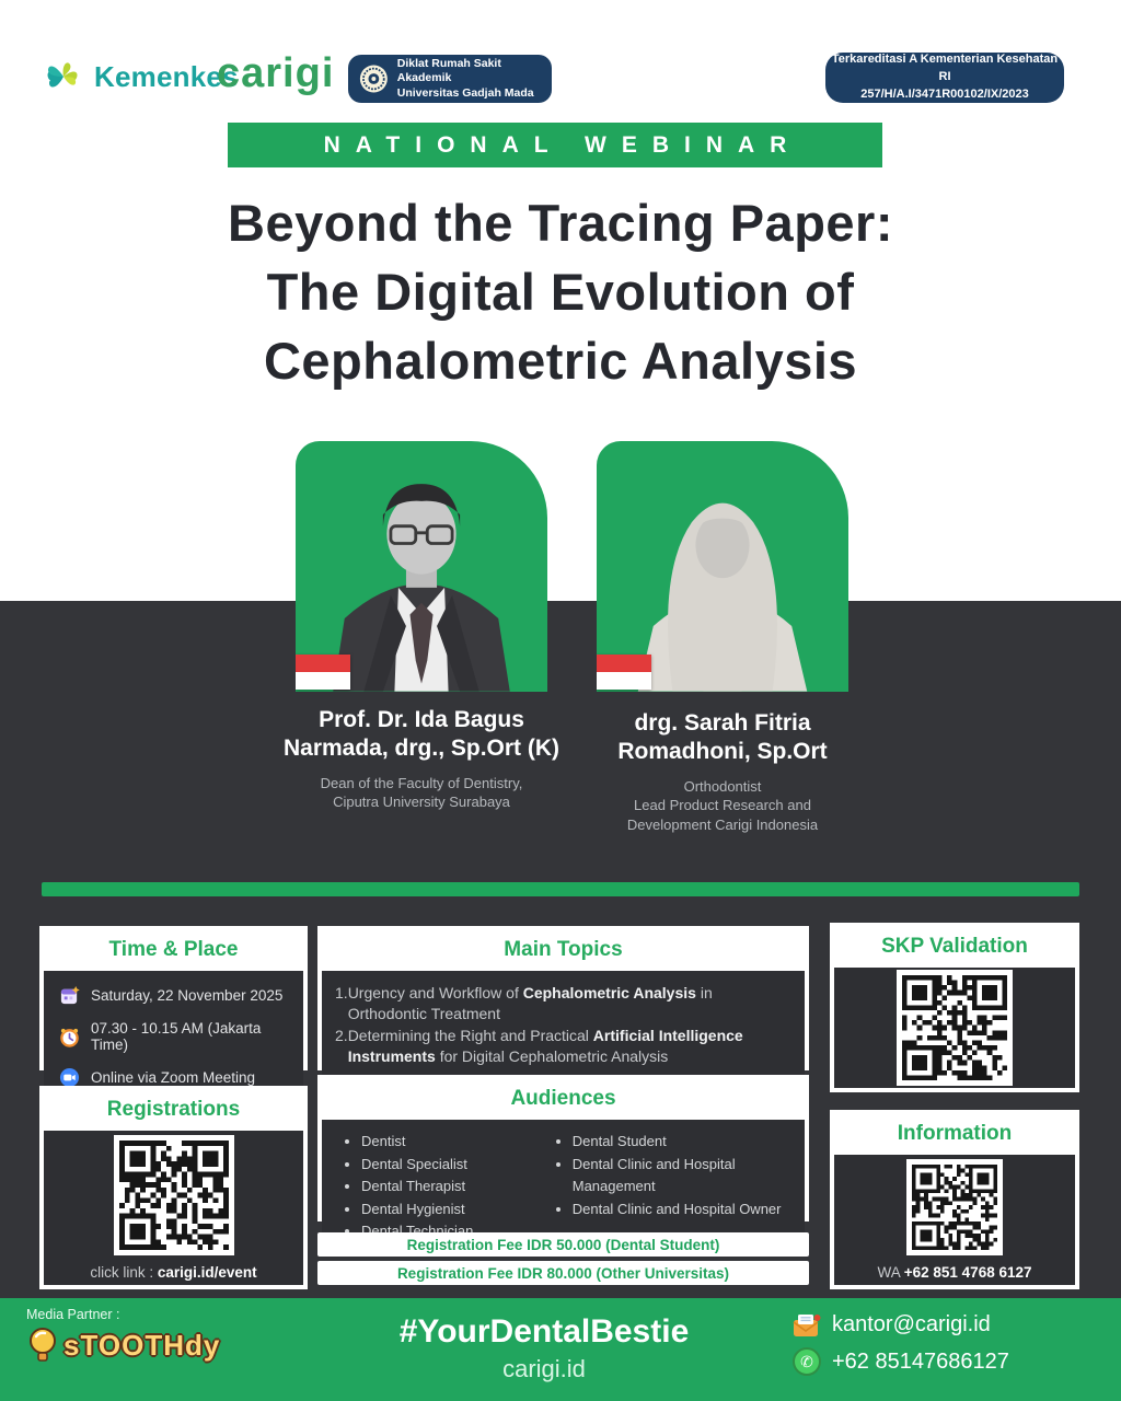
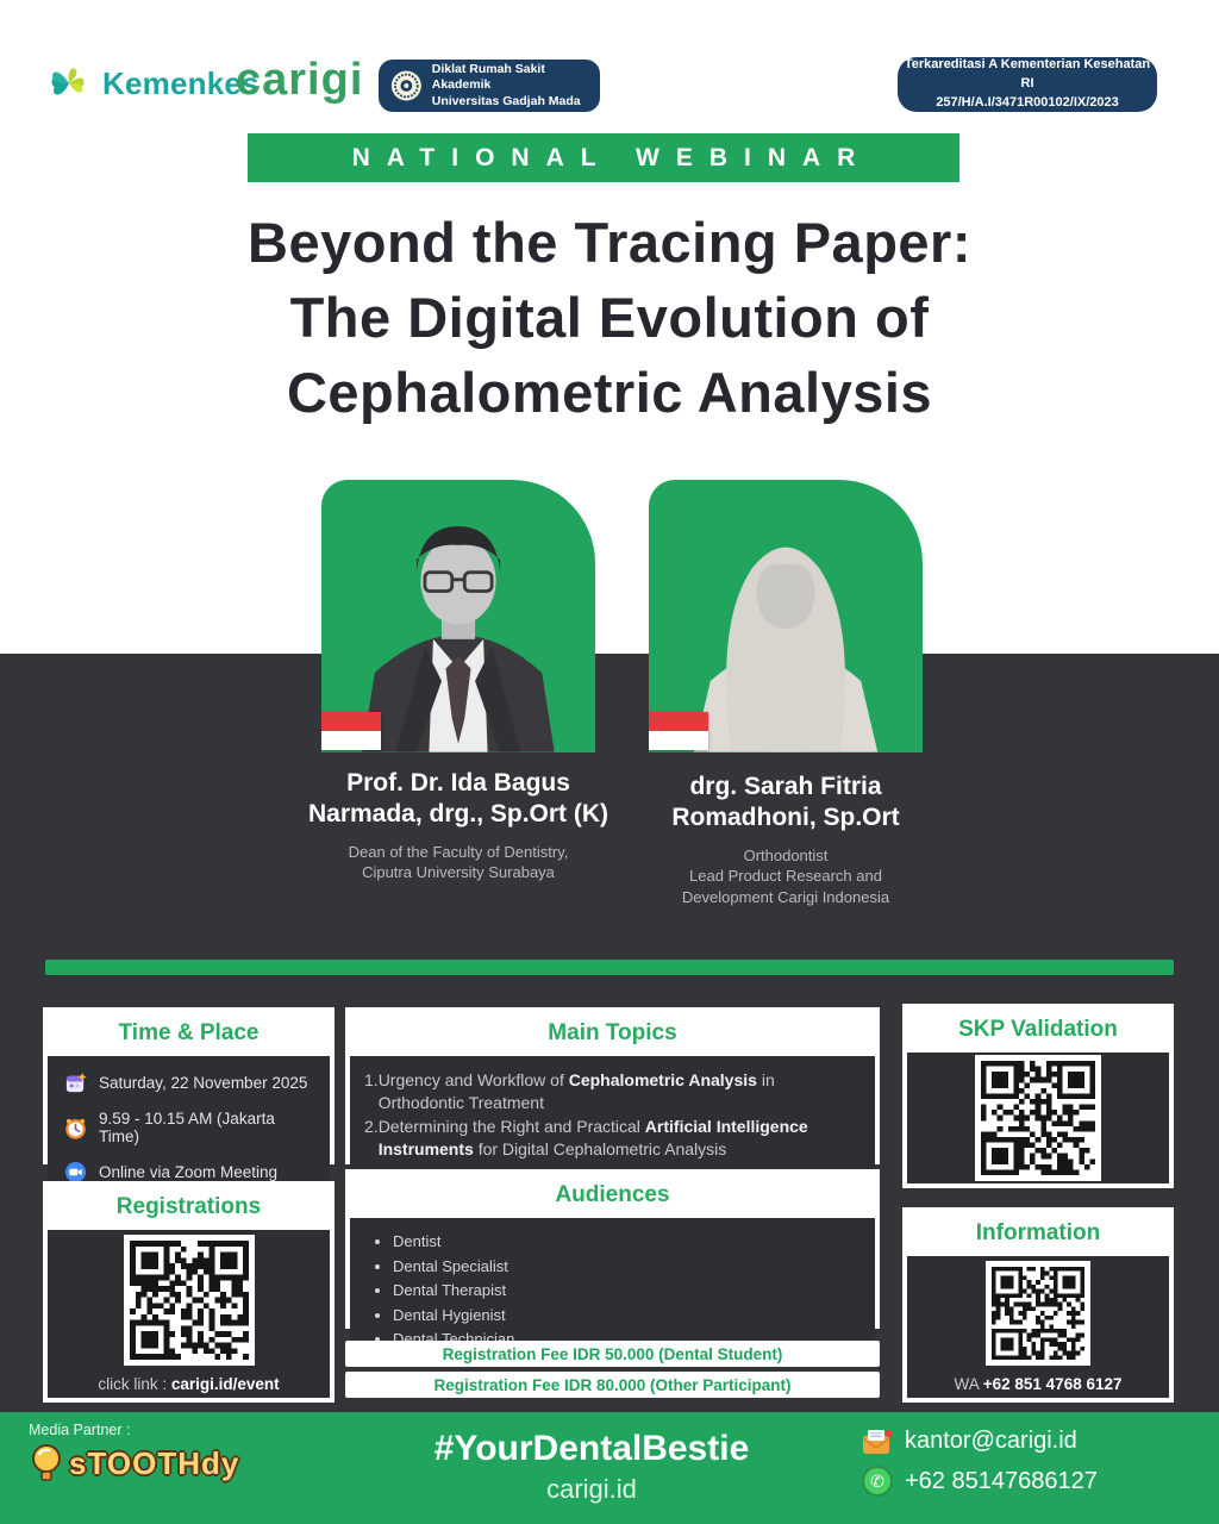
  Kemenkes
  carigi
  Diklat Rumah Sakit Akademik
  Universitas Gadjah Mada
  Terkareditasi A Kementerian Kesehatan RI
  257/H/A.I/3471R00102/IX/2023
  NATIONAL WEBINAR
  Beyond the Tracing Paper:
  The Digital Evolution of
  Cephalometric Analysis
  Prof. Dr. Ida Bagus
  Narmada, drg., Sp.Ort (K)
  Dean of the Faculty of Dentistry,
  Ciputra University Surabaya
  drg. Sarah Fitria
  Romadhoni, Sp.Ort
  Orthodontist
  Lead Product Research and
  Development Carigi Indonesia
  Time & Place
  Saturday, 22 November 2025
- 07.30 - 10.15 AM (Jakarta Time)
+ 9.59 - 10.15 AM (Jakarta Time)
  Online via Zoom Meeting
  Main Topics
  1.
  Urgency and Workflow of Cephalometric Analysis in Orthodontic Treatment
  2.
  Determining the Right and Practical Artificial Intelligence Instruments for Digital Cephalometric Analysis
  SKP Validation
  Registrations
  click link : carigi.id/event
  Audiences
  Dentist
  Dental Specialist
  Dental Therapist
  Dental Hygienist
  Dental Technician
- Dental Student
- Dental Clinic and Hospital Management
- Dental Clinic and Hospital Owner
  Registration Fee IDR 50.000 (Dental Student)
- Registration Fee IDR 80.000 (Other Universitas)
+ Registration Fee IDR 80.000 (Other Participant)
  Information
  WA +62 851 4768 6127
  Media Partner :
  sTOOTHdy
  #YourDentalBestie
  carigi.id
  kantor@carigi.id
  ✆
  +62 85147686127
